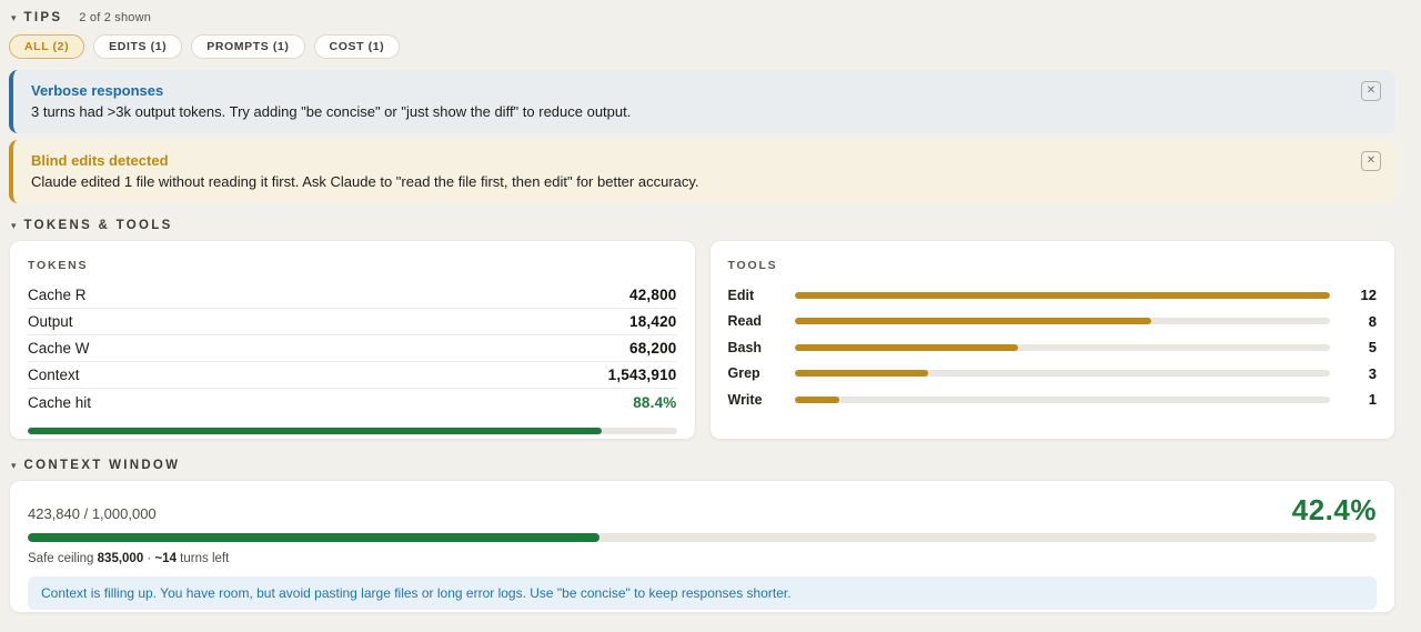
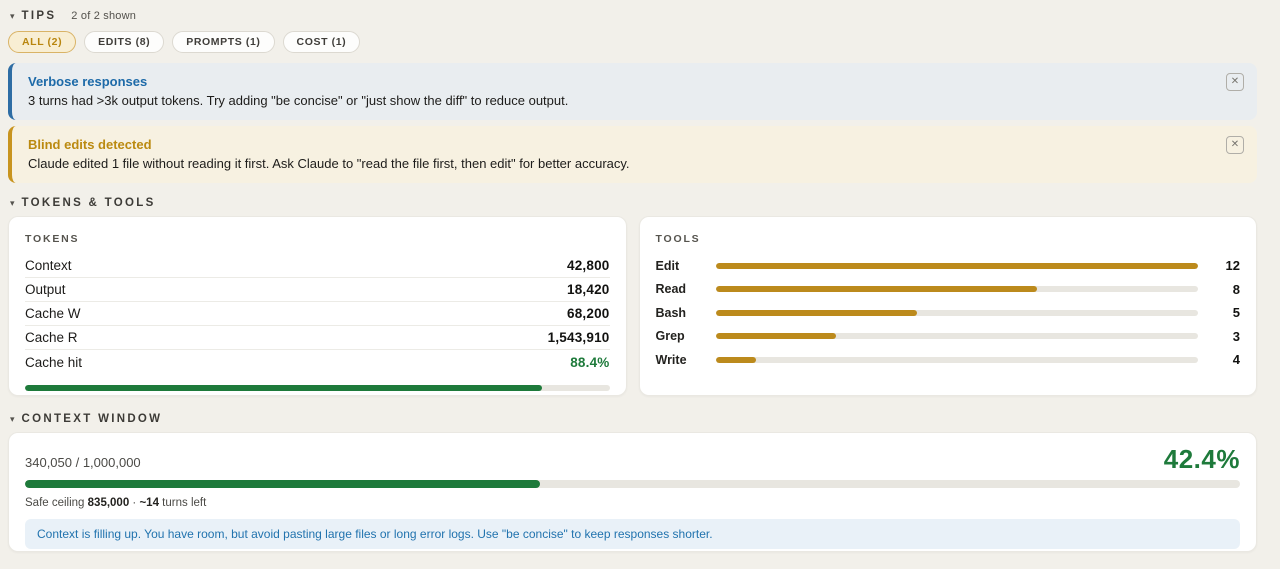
  ▾
  TIPS
  2 of 2 shown
  ALL (2)
- EDITS (1)
+ EDITS (8)
  PROMPTS (1)
  COST (1)
  Verbose responses
  3 turns had >3k output tokens. Try adding "be concise" or "just show the diff" to reduce output.
  ✕
  Blind edits detected
  Claude edited 1 file without reading it first. Ask Claude to "read the file first, then edit" for better accuracy.
  ✕
  ▾
  TOKENS & TOOLS
  TOKENS
- Cache R
+ Context
  42,800
  Output
  18,420
  Cache W
  68,200
- Context
+ Cache R
  1,543,910
  Cache hit
  88.4%
  TOOLS
  Edit
  12
  Read
  8
  Bash
  5
  Grep
  3
  Write
- 1
+ 4
  ▾
  CONTEXT WINDOW
- 423,840 / 1,000,000
+ 340,050 / 1,000,000
  42.4%
  Safe ceiling 835,000 · ~14 turns left
  Context is filling up. You have room, but avoid pasting large files or long error logs. Use "be concise" to keep responses shorter.
